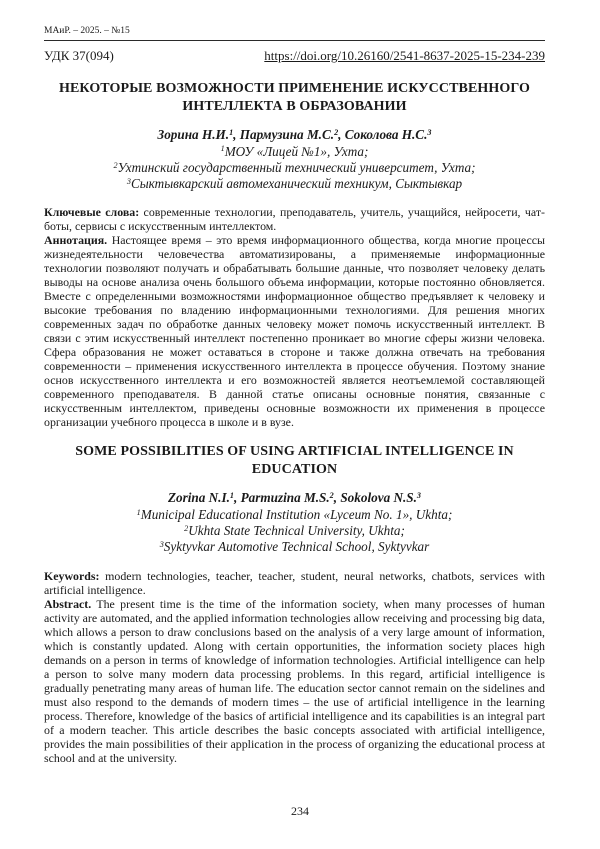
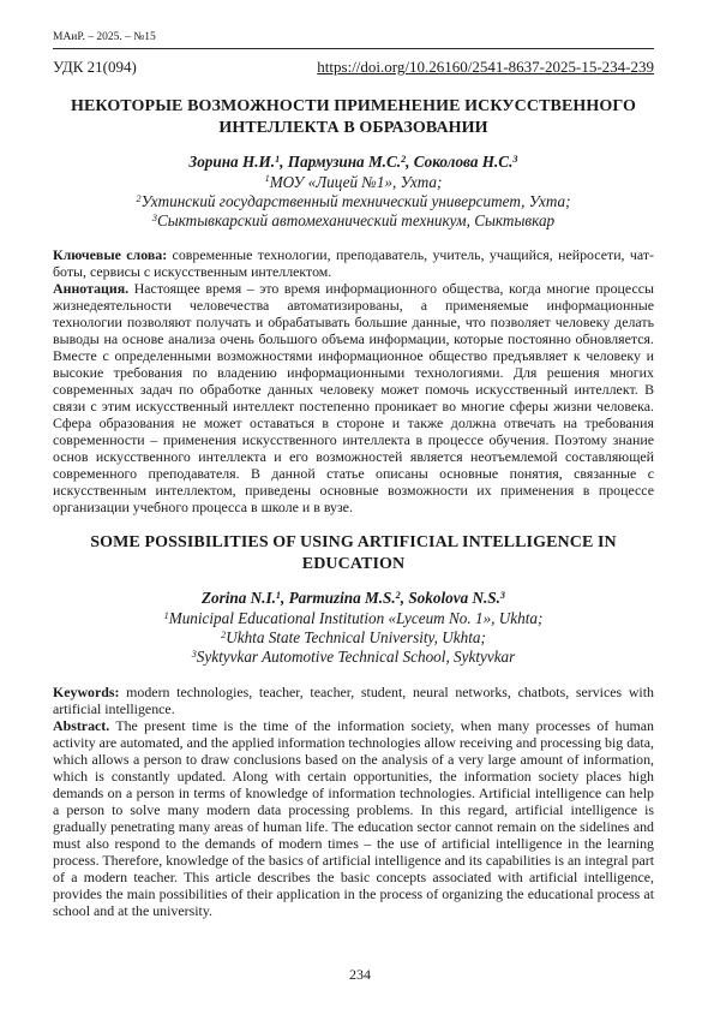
  МАиР. – 2025. – №15
- УДК 37(094)
+ УДК 21(094)
  https://doi.org/10.26160/2541-8637-2025-15-234-239
  НЕКОТОРЫЕ ВОЗМОЖНОСТИ ПРИМЕНЕНИЕ ИСКУССТВЕННОГО
  ИНТЕЛЛЕКТА В ОБРАЗОВАНИИ
  Зорина Н.И.1, Пармузина М.С.2, Соколова Н.С.3
  1МОУ «Лицей №1», Ухта;
  2Ухтинский государственный технический университет, Ухта;
  3Сыктывкарский автомеханический техникум, Сыктывкар
  Ключевые слова: современные технологии, преподаватель, учитель, учащийся, нейросети, чат-боты, сервисы с искусственным интеллектом.
  Аннотация. Настоящее время – это время информационного общества, когда многие процессы жизнедеятельности человечества автоматизированы, а применяемые информационные технологии позволяют получать и обрабатывать большие данные, что позволяет человеку делать выводы на основе анализа очень большого объема информации, которые постоянно обновляется. Вместе с определенными возможностями информационное общество предъявляет к человеку и высокие требования по владению информационными технологиями. Для решения многих современных задач по обработке данных человеку может помочь искусственный интеллект. В связи с этим искусственный интеллект постепенно проникает во многие сферы жизни человека. Сфера образования не может оставаться в стороне и также должна отвечать на требования современности – применения искусственного интеллекта в процессе обучения. Поэтому знание основ искусственного интеллекта и его возможностей является неотъемлемой составляющей современного преподавателя. В данной статье описаны основные понятия, связанные с искусственным интеллектом, приведены основные возможности их применения в процессе организации учебного процесса в школе и в вузе.
  SOME POSSIBILITIES OF USING ARTIFICIAL INTELLIGENCE IN
  EDUCATION
  Zorina N.I.1, Parmuzina M.S.2, Sokolova N.S.3
  1Municipal Educational Institution «Lyceum No. 1», Ukhta;
  2Ukhta State Technical University, Ukhta;
  3Syktyvkar Automotive Technical School, Syktyvkar
  Keywords: modern technologies, teacher, teacher, student, neural networks, chatbots, services with artificial intelligence.
  Abstract. The present time is the time of the information society, when many processes of human activity are automated, and the applied information technologies allow receiving and processing big data, which allows a person to draw conclusions based on the analysis of a very large amount of information, which is constantly updated. Along with certain opportunities, the information society places high demands on a person in terms of knowledge of information technologies. Artificial intelligence can help a person to solve many modern data processing problems. In this regard, artificial intelligence is gradually penetrating many areas of human life. The education sector cannot remain on the sidelines and must also respond to the demands of modern times – the use of artificial intelligence in the learning process. Therefore, knowledge of the basics of artificial intelligence and its capabilities is an integral part of a modern teacher. This article describes the basic concepts associated with artificial intelligence, provides the main possibilities of their application in the process of organizing the educational process at school and at the university.
  234
